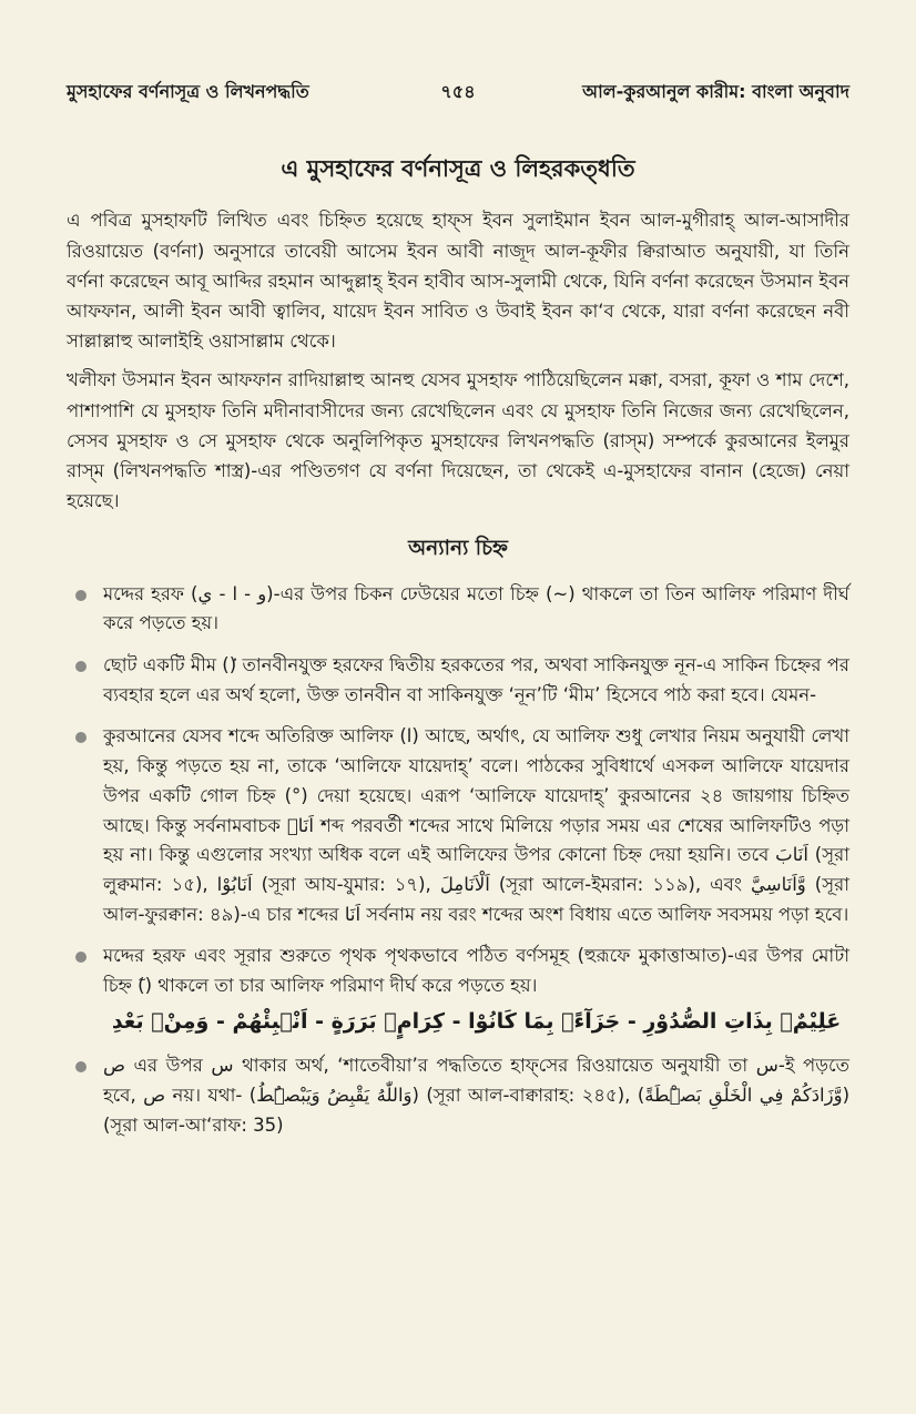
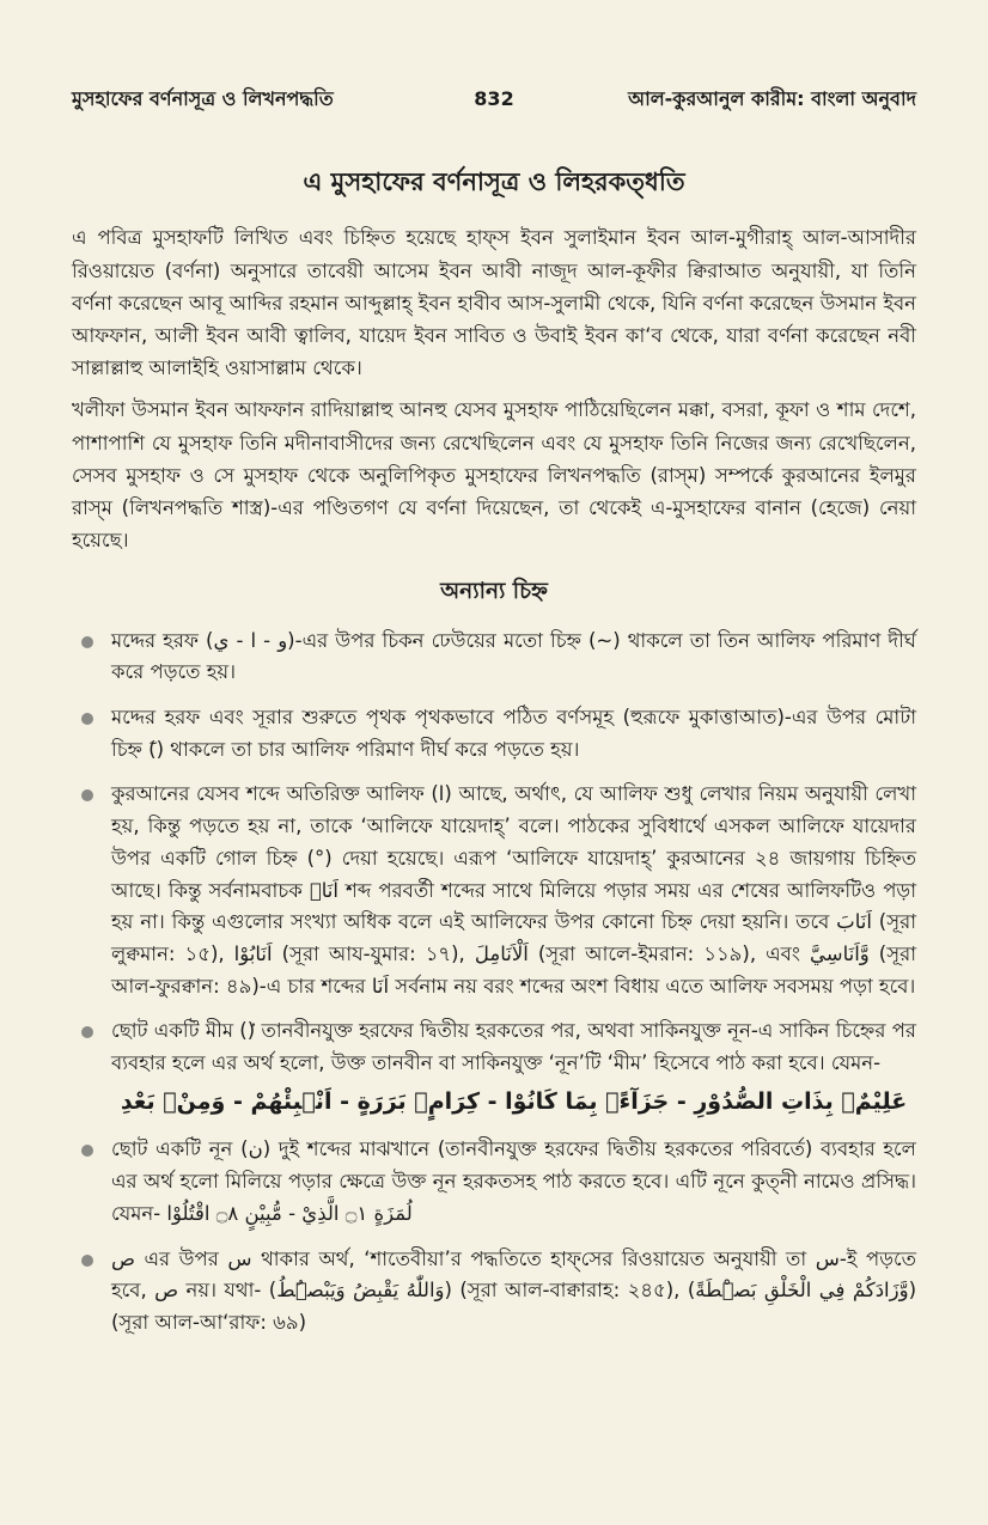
  মুসহাফের বর্ণনাসূত্র ও লিখনপদ্ধতি
- ৭৫৪
+ 832
  আল-কুরআনুল কারীম: বাংলা অনুবাদ
  এ মুসহাফের বর্ণনাসূত্র ও লিহরকত্ধতি
  এ পবিত্র মুসহাফটি লিখিত এবং চিহ্নিত হয়েছে হাফ্‌স ইবন সুলাইমান ইবন আল-মুগীরাহ্ আল-আসাদীর রিওয়ায়েত (বর্ণনা) অনুসারে তাবেয়ী আসেম ইবন আবী নাজূদ আল-কূফীর ক্বিরাআত অনুযায়ী, যা তিনি বর্ণনা করেছেন আবূ আব্দির রহমান আব্দুল্লাহ্ ইবন হাবীব আস-সুলামী থেকে, যিনি বর্ণনা করেছেন উসমান ইবন আফফান, আলী ইবন আবী ত্বালিব, যায়েদ ইবন সাবিত ও উবাই ইবন কা‘ব থেকে, যারা বর্ণনা করেছেন নবী সাল্লাল্লাহু আলাইহি ওয়াসাল্লাম থেকে।
  খলীফা উসমান ইবন আফফান রাদিয়াল্লাহু আনহু যেসব মুসহাফ পাঠিয়েছিলেন মক্কা, বসরা, কূফা ও শাম দেশে, পাশাপাশি যে মুসহাফ তিনি মদীনাবাসীদের জন্য রেখেছিলেন এবং যে মুসহাফ তিনি নিজের জন্য রেখেছিলেন, সেসব মুসহাফ ও সে মুসহাফ থেকে অনুলিপিকৃত মুসহাফের লিখনপদ্ধতি (রাস্‌ম) সম্পর্কে কুরআনের ইলমুর রাস্‌ম (লিখনপদ্ধতি শাস্ত্র)-এর পণ্ডিতগণ যে বর্ণনা দিয়েছেন, তা থেকেই এ-মুসহাফের বানান (হেজে) নেয়া হয়েছে।
  অন্যান্য চিহ্ন
  মদ্দের হরফ (و - ا - ي)-এর উপর চিকন ঢেউয়ের মতো চিহ্ন (~) থাকলে তা তিন আলিফ পরিমাণ দীর্ঘ করে পড়তে হয়।
- ছোট একটি মীম (ۢ) তানবীনযুক্ত হরফের দ্বিতীয় হরকতের পর, অথবা সাকিনযুক্ত নূন-এ সাকিন চিহ্নের পর ব্যবহার হলে এর অর্থ হলো, উক্ত তানবীন বা সাকিনযুক্ত ‘নূন’টি ‘মীম’ হিসেবে পাঠ করা হবে। যেমন-
+ মদ্দের হরফ এবং সূরার শুরুতে পৃথক পৃথকভাবে পঠিত বর্ণসমূহ (হুরূফে মুকাত্তাআত)-এর উপর মোটা চিহ্ন (ٓ) থাকলে তা চার আলিফ পরিমাণ দীর্ঘ করে পড়তে হয়।
  কুরআনের যেসব শব্দে অতিরিক্ত আলিফ (ا) আছে, অর্থাৎ, যে আলিফ শুধু লেখার নিয়ম অনুযায়ী লেখা হয়, কিন্তু পড়তে হয় না, তাকে ‘আলিফে যায়েদাহ্’ বলে। পাঠকের সুবিধার্থে এসকল আলিফে যায়েদার উপর একটি গোল চিহ্ন (°) দেয়া হয়েছে। এরূপ ‘আলিফে যায়েদাহ্’ কুরআনের ২৪ জায়গায় চিহ্নিত আছে। কিন্তু সর্বনামবাচক اَنَا۠ শব্দ পরবর্তী শব্দের সাথে মিলিয়ে পড়ার সময় এর শেষের আলিফটিও পড়া হয় না। কিন্তু এগুলোর সংখ্যা অধিক বলে এই আলিফের উপর কোনো চিহ্ন দেয়া হয়নি। তবে اَنَابَ (সূরা লুক্বমান: ১৫), اَنَابُوْا (সূরা আয-যুমার: ১৭), اَلْاَنَامِلَ (সূরা আলে-ইমরান: ১১৯), এবং وَّاَنَاسِيَّ (সূরা আল-ফুরক্বান: ৪৯)-এ চার শব্দের اَنَا সর্বনাম নয় বরং শব্দের অংশ বিধায় এতে আলিফ সবসময় পড়া হবে।
- মদ্দের হরফ এবং সূরার শুরুতে পৃথক পৃথকভাবে পঠিত বর্ণসমূহ (হুরূফে মুকাত্তাআত)-এর উপর মোটা চিহ্ন (ٓ) থাকলে তা চার আলিফ পরিমাণ দীর্ঘ করে পড়তে হয়।
+ ছোট একটি মীম (ۢ) তানবীনযুক্ত হরফের দ্বিতীয় হরকতের পর, অথবা সাকিনযুক্ত নূন-এ সাকিন চিহ্নের পর ব্যবহার হলে এর অর্থ হলো, উক্ত তানবীন বা সাকিনযুক্ত ‘নূন’টি ‘মীম’ হিসেবে পাঠ করা হবে। যেমন-
  عَلِيْمٌۢ بِذَاتِ الصُّدُوْرِ - جَزَآءًۢ بِمَا كَانُوْا - كِرَامٍۢ بَرَرَةٍ - اَنْۢبِئْهُمْ - وَمِنْۢ بَعْدِ
+ ছোট একটি নূন (ن) দুই শব্দের মাঝখানে (তানবীনযুক্ত হরফের দ্বিতীয় হরকতের পরিবর্তে) ব্যবহার হলে এর অর্থ হলো মিলিয়ে পড়ার ক্ষেত্রে উক্ত নূন হরকতসহ পাঠ করতে হবে। এটি নূনে কুত্‌নী নামেও প্রসিদ্ধ। যেমন- لُمَزَةٍ ۝١ الَّذِيْ - مُّبِيْنٍ ۝٨ اقْتُلُوْا
- ص এর উপর س থাকার অর্থ, ‘শাতেবীয়া’র পদ্ধতিতে হাফ্‌সের রিওয়ায়েত অনুযায়ী তা س-ই পড়তে হবে, ص নয়। যথা- (وَاللّٰهُ يَقْبِضُ وَيَبْصُۜطُ) (সূরা আল-বাক্বারাহ: ২৪৫), (وَّزَادَكُمْ فِي الْخَلْقِ بَصْۜطَةً) (সূরা আল-আ‘রাফ: 35)
+ ص এর উপর س থাকার অর্থ, ‘শাতেবীয়া’র পদ্ধতিতে হাফ্‌সের রিওয়ায়েত অনুযায়ী তা س-ই পড়তে হবে, ص নয়। যথা- (وَاللّٰهُ يَقْبِضُ وَيَبْصُۜطُ) (সূরা আল-বাক্বারাহ: ২৪৫), (وَّزَادَكُمْ فِي الْخَلْقِ بَصْۜطَةً) (সূরা আল-আ‘রাফ: ৬৯)
